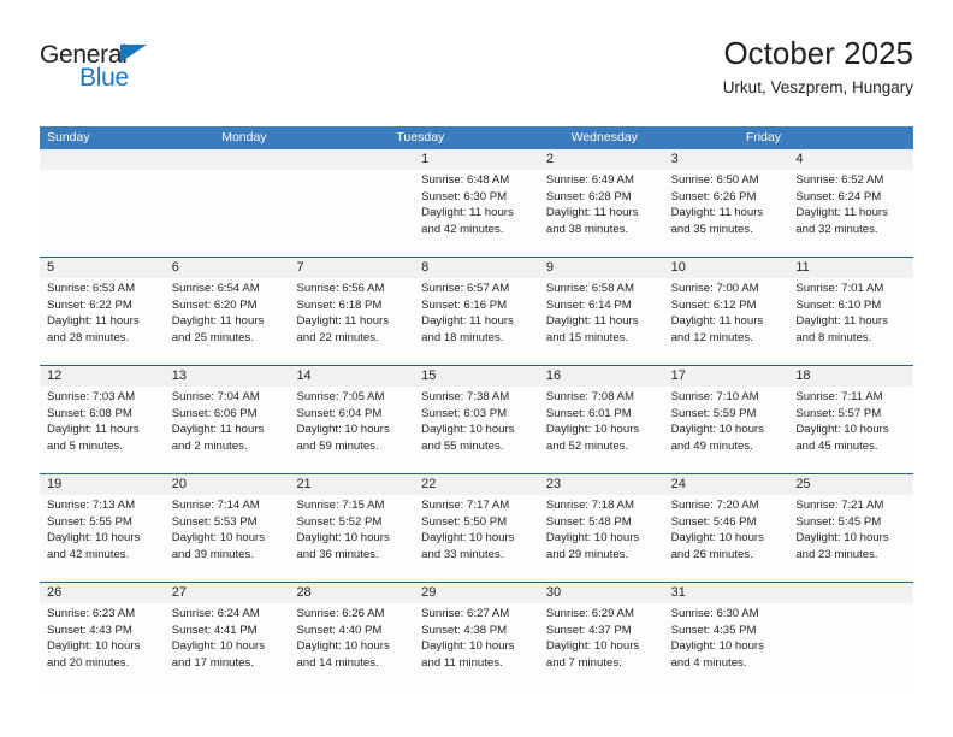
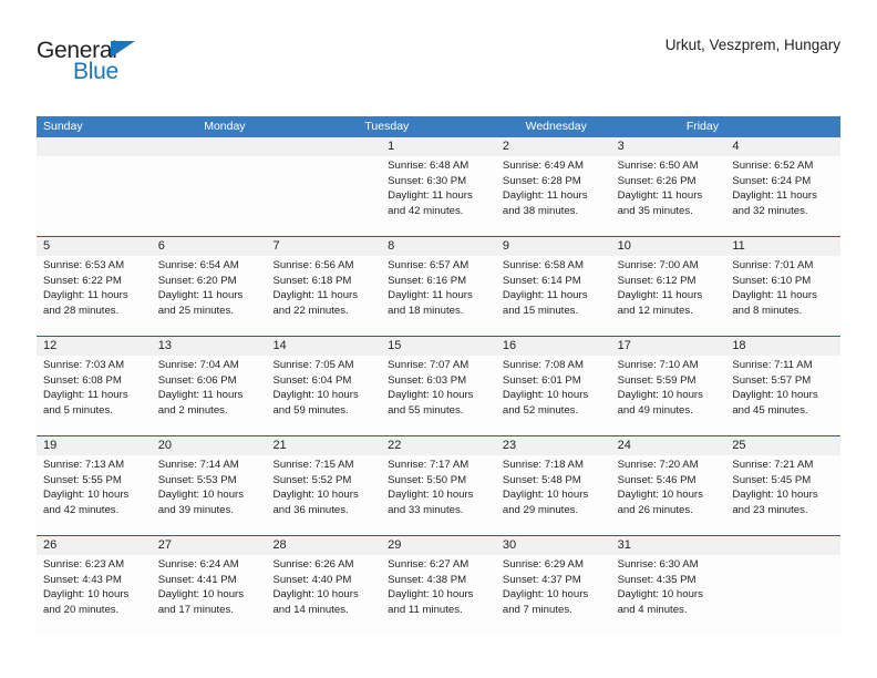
  General
  Blue
- October 2025
  Urkut, Veszprem, Hungary
  Sunday
  Monday
  Tuesday
  Wednesday
  Friday
  1
  2
  3
  4
  Sunrise: 6:48 AM
  Sunset: 6:30 PM
  Daylight: 11 hours
  and 42 minutes.
  Sunrise: 6:49 AM
  Sunset: 6:28 PM
  Daylight: 11 hours
  and 38 minutes.
  Sunrise: 6:50 AM
  Sunset: 6:26 PM
  Daylight: 11 hours
  and 35 minutes.
  Sunrise: 6:52 AM
  Sunset: 6:24 PM
  Daylight: 11 hours
  and 32 minutes.
  5
  6
  7
  8
  9
  10
  11
  Sunrise: 6:53 AM
  Sunset: 6:22 PM
  Daylight: 11 hours
  and 28 minutes.
  Sunrise: 6:54 AM
  Sunset: 6:20 PM
  Daylight: 11 hours
  and 25 minutes.
  Sunrise: 6:56 AM
  Sunset: 6:18 PM
  Daylight: 11 hours
  and 22 minutes.
  Sunrise: 6:57 AM
  Sunset: 6:16 PM
  Daylight: 11 hours
  and 18 minutes.
  Sunrise: 6:58 AM
  Sunset: 6:14 PM
  Daylight: 11 hours
  and 15 minutes.
  Sunrise: 7:00 AM
  Sunset: 6:12 PM
  Daylight: 11 hours
  and 12 minutes.
  Sunrise: 7:01 AM
  Sunset: 6:10 PM
  Daylight: 11 hours
  and 8 minutes.
  12
  13
  14
  15
  16
  17
  18
  Sunrise: 7:03 AM
  Sunset: 6:08 PM
  Daylight: 11 hours
  and 5 minutes.
  Sunrise: 7:04 AM
  Sunset: 6:06 PM
  Daylight: 11 hours
  and 2 minutes.
  Sunrise: 7:05 AM
  Sunset: 6:04 PM
  Daylight: 10 hours
  and 59 minutes.
- Sunrise: 7:38 AM
+ Sunrise: 7:07 AM
  Sunset: 6:03 PM
  Daylight: 10 hours
  and 55 minutes.
  Sunrise: 7:08 AM
  Sunset: 6:01 PM
  Daylight: 10 hours
  and 52 minutes.
  Sunrise: 7:10 AM
  Sunset: 5:59 PM
  Daylight: 10 hours
  and 49 minutes.
  Sunrise: 7:11 AM
  Sunset: 5:57 PM
  Daylight: 10 hours
  and 45 minutes.
  19
  20
  21
  22
  23
  24
  25
  Sunrise: 7:13 AM
  Sunset: 5:55 PM
  Daylight: 10 hours
  and 42 minutes.
  Sunrise: 7:14 AM
  Sunset: 5:53 PM
  Daylight: 10 hours
  and 39 minutes.
  Sunrise: 7:15 AM
  Sunset: 5:52 PM
  Daylight: 10 hours
  and 36 minutes.
  Sunrise: 7:17 AM
  Sunset: 5:50 PM
  Daylight: 10 hours
  and 33 minutes.
  Sunrise: 7:18 AM
  Sunset: 5:48 PM
  Daylight: 10 hours
  and 29 minutes.
  Sunrise: 7:20 AM
  Sunset: 5:46 PM
  Daylight: 10 hours
  and 26 minutes.
  Sunrise: 7:21 AM
  Sunset: 5:45 PM
  Daylight: 10 hours
  and 23 minutes.
  26
  27
  28
  29
  30
  31
  Sunrise: 6:23 AM
  Sunset: 4:43 PM
  Daylight: 10 hours
  and 20 minutes.
  Sunrise: 6:24 AM
  Sunset: 4:41 PM
  Daylight: 10 hours
  and 17 minutes.
  Sunrise: 6:26 AM
  Sunset: 4:40 PM
  Daylight: 10 hours
  and 14 minutes.
  Sunrise: 6:27 AM
  Sunset: 4:38 PM
  Daylight: 10 hours
  and 11 minutes.
  Sunrise: 6:29 AM
  Sunset: 4:37 PM
  Daylight: 10 hours
  and 7 minutes.
  Sunrise: 6:30 AM
  Sunset: 4:35 PM
  Daylight: 10 hours
  and 4 minutes.
